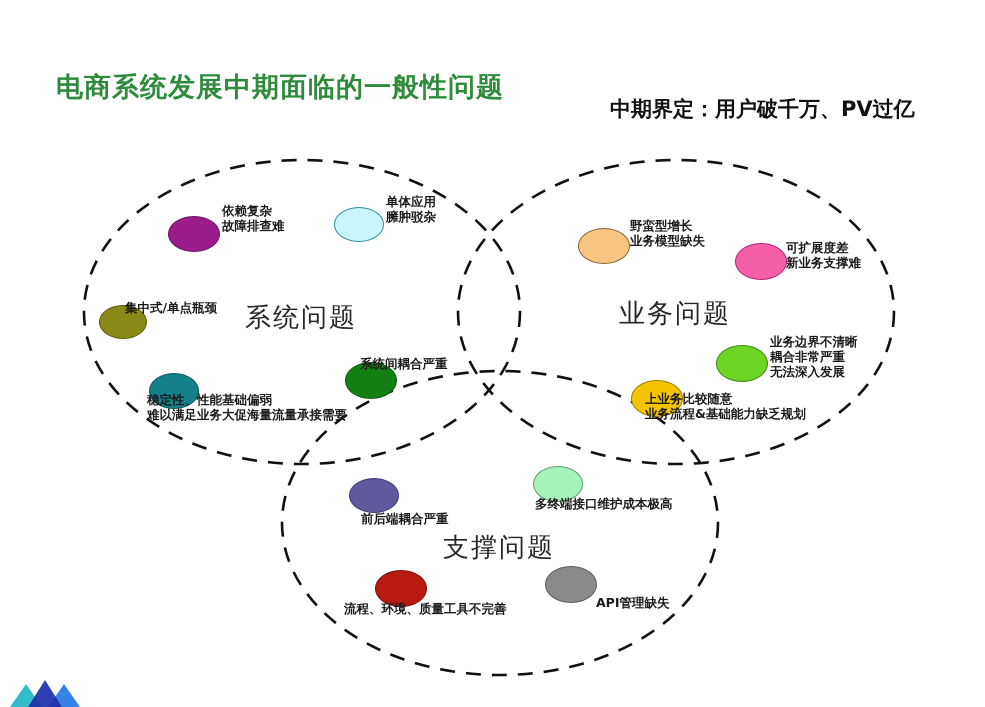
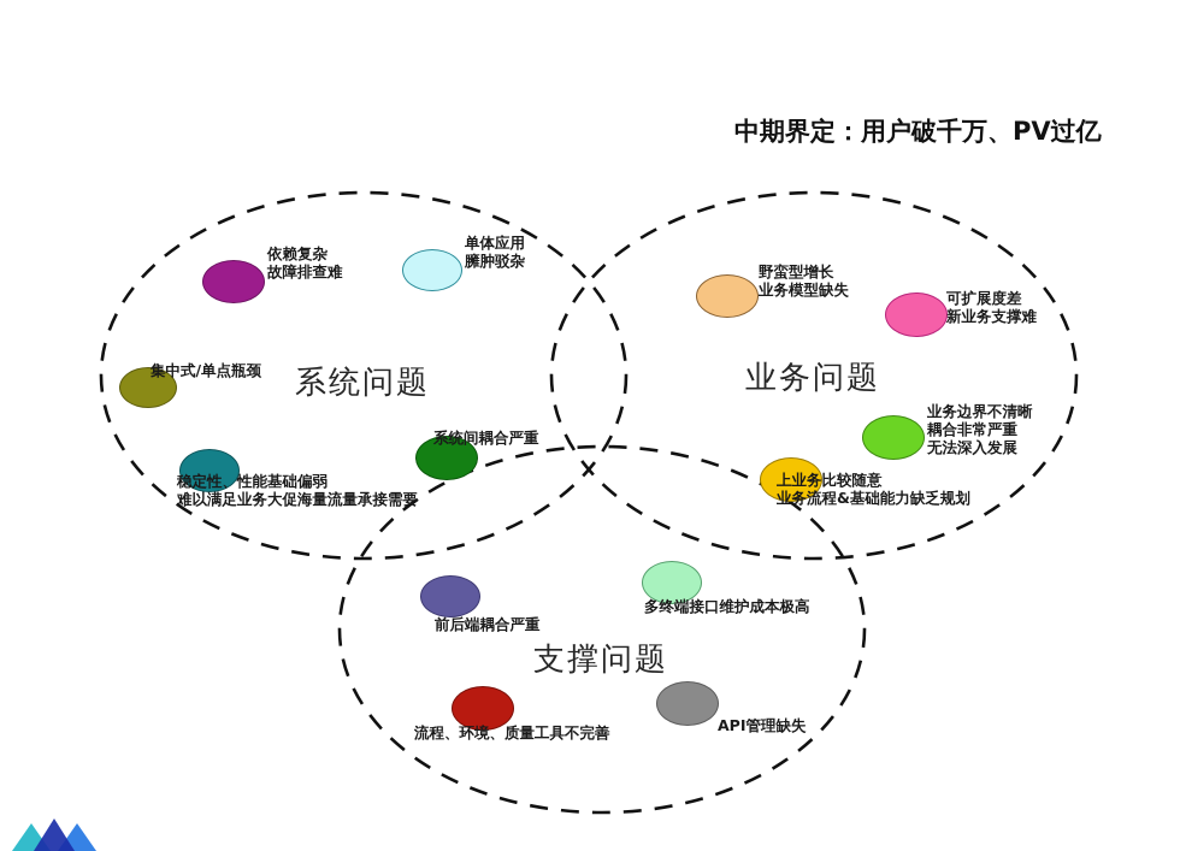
- 电商系统发展中期面临的一般性问题
  中期界定：用户破千万、PV过亿
  系统问题
  业务问题
  支撑问题
  依赖复杂
  故障排查难
  单体应用
  臃肿驳杂
  集中式/单点瓶颈
  系统间耦合严重
  稳定性、性能基础偏弱
  难以满足业务大促海量流量承接需要
  野蛮型增长
  业务模型缺失
  可扩展度差
  新业务支撑难
  业务边界不清晰
  耦合非常严重
  无法深入发展
  上业务比较随意
  业务流程&基础能力缺乏规划
  前后端耦合严重
  多终端接口维护成本极高
  流程、环境、质量工具不完善
  API管理缺失
